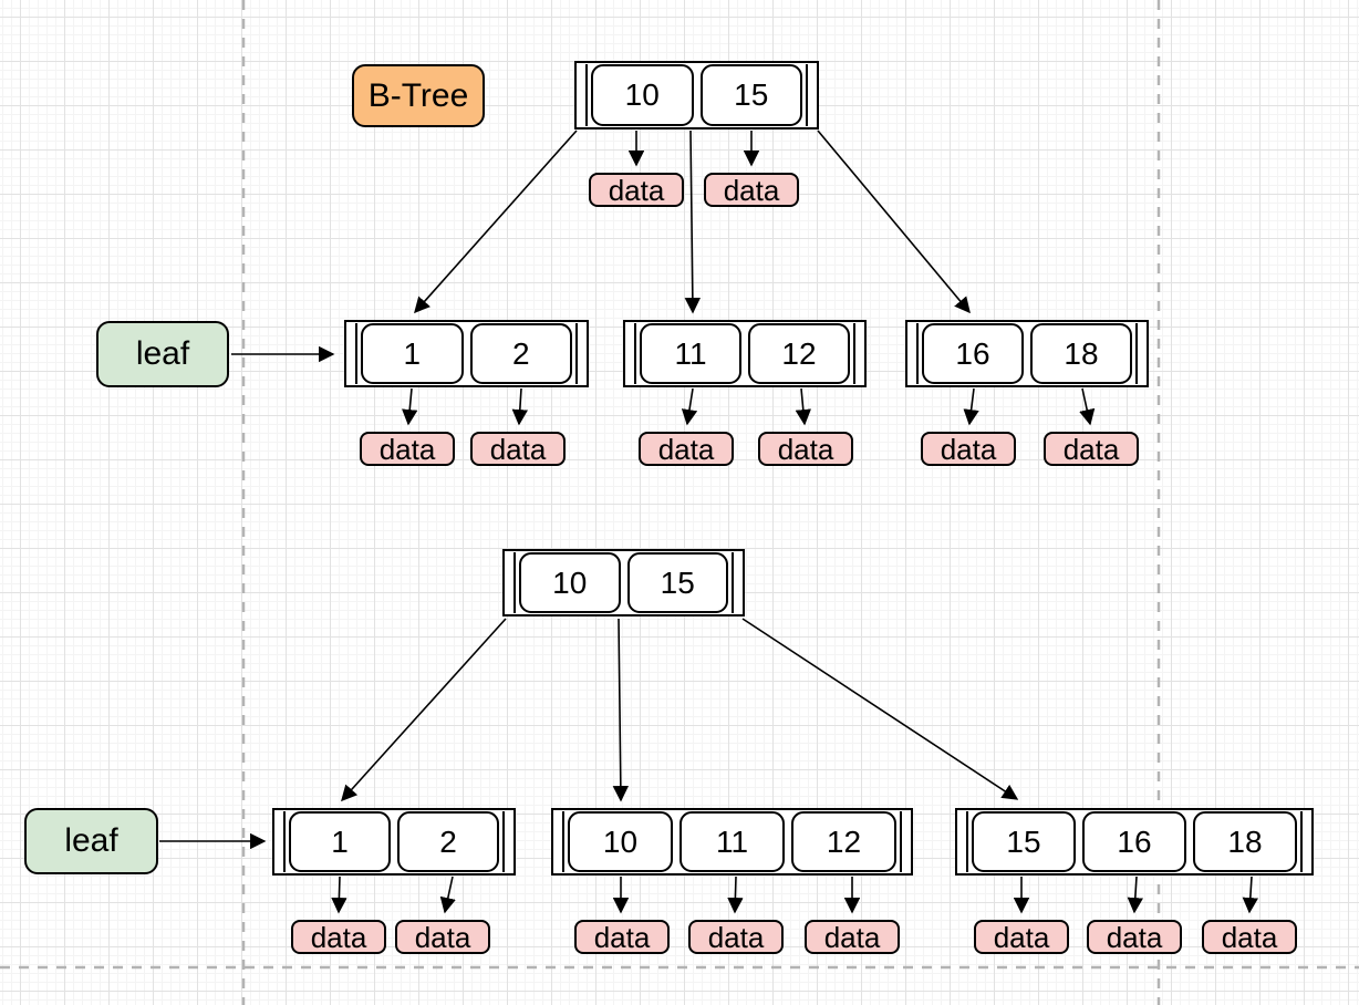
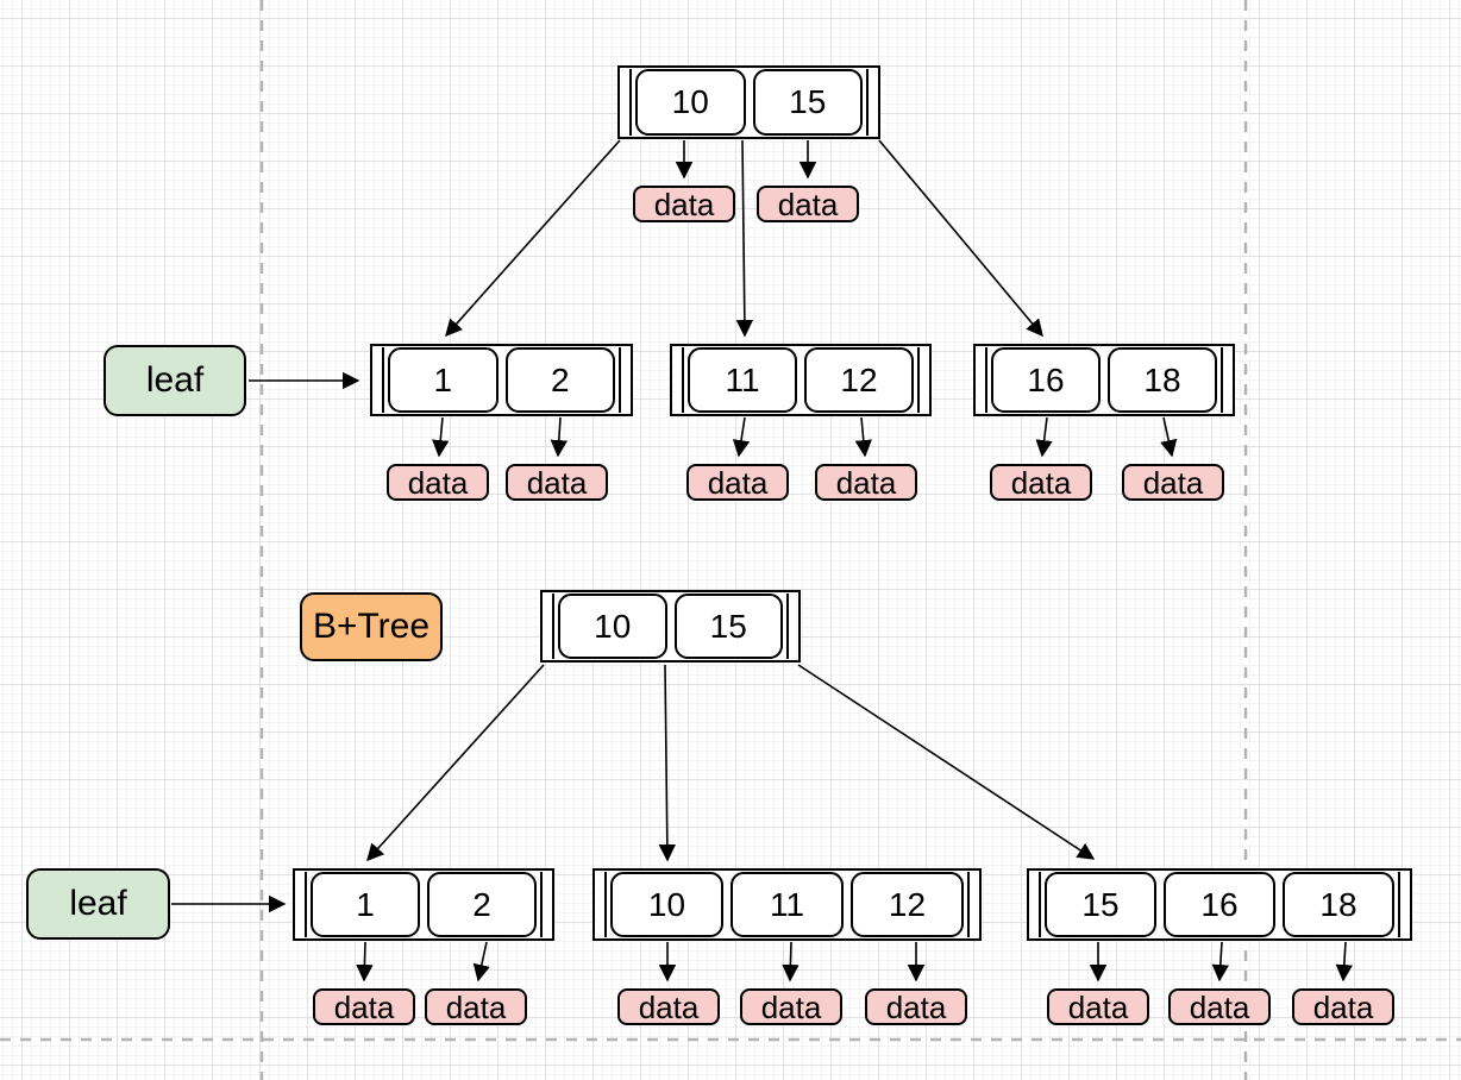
- B-Tree
  10
  15
  data
  data
  leaf
  1
  2
  11
  12
  16
  18
  data
  data
  data
  data
  data
  data
+ B+Tree
  10
  15
  leaf
  1
  2
  10
  11
  12
  15
  16
  18
  data
  data
  data
  data
  data
  data
  data
  data
